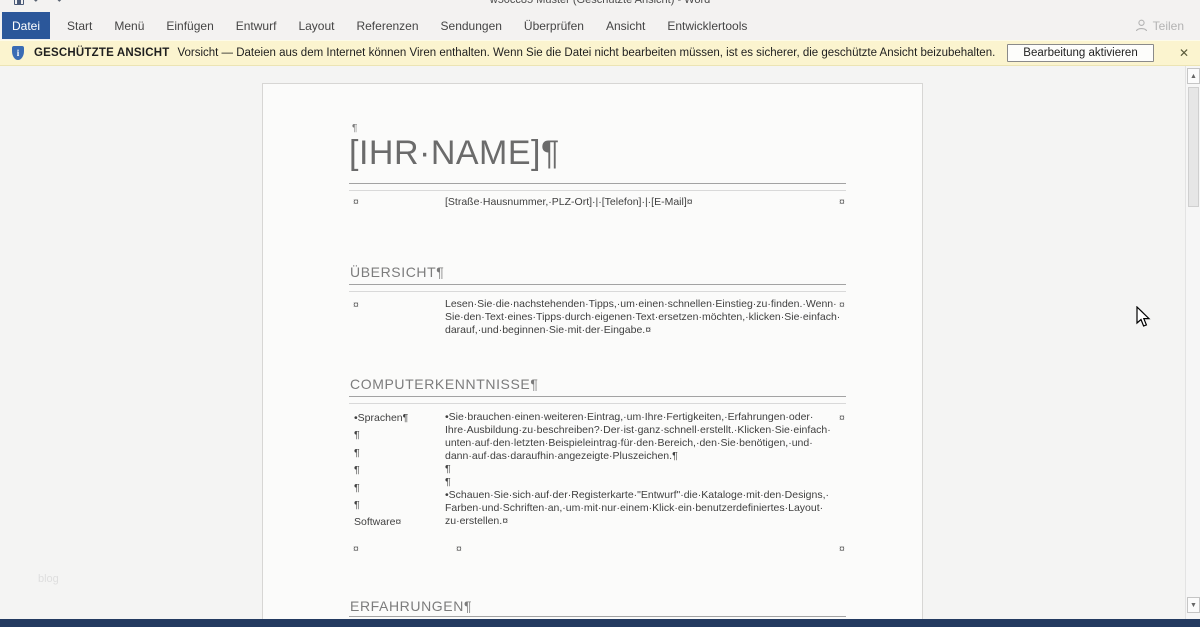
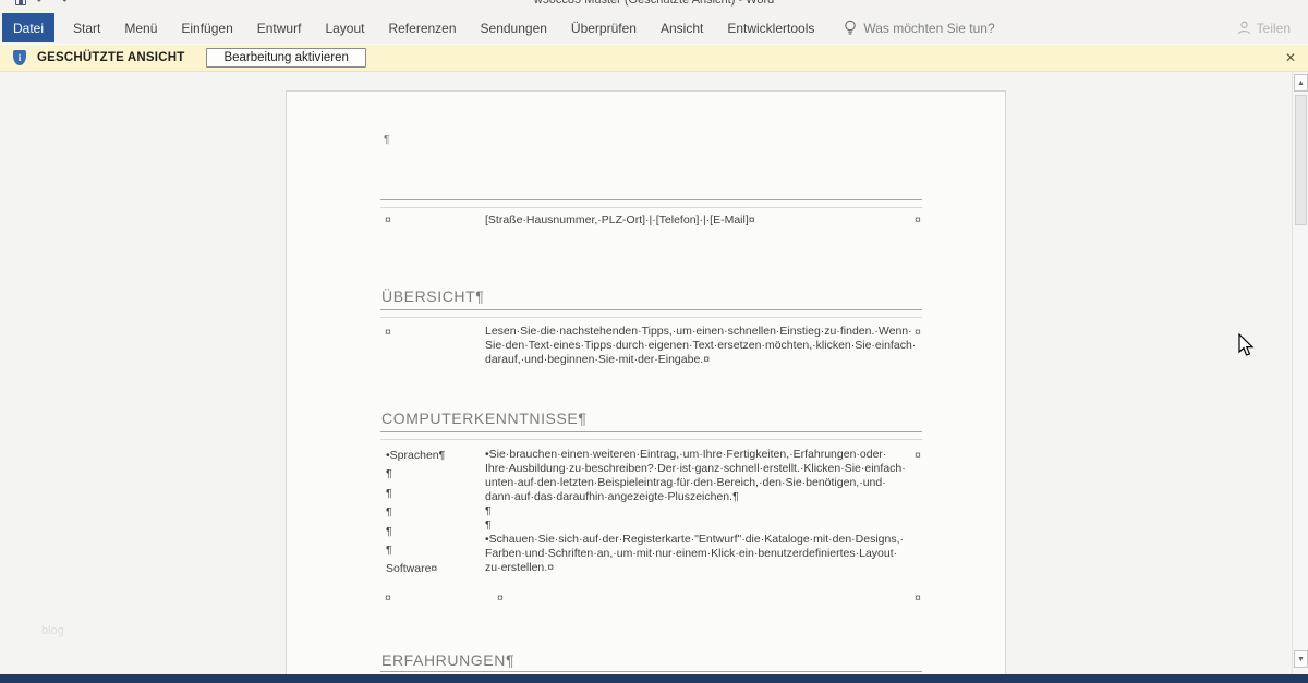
  ↶
  ↷
  w50cc85 Muster (Geschützte Ansicht) - Word
  Datei
  Start
  Menü
  Einfügen
  Entwurf
  Layout
  Referenzen
  Sendungen
  Überprüfen
  Ansicht
  Entwicklertools
+ Was möchten Sie tun?
  Teilen
  i
  GESCHÜTZTE ANSICHT
- Vorsicht — Dateien aus dem Internet können Viren enthalten. Wenn Sie die Datei nicht bearbeiten müssen, ist es sicherer, die geschützte Ansicht beizubehalten.
  Bearbeitung aktivieren
  ✕
  ¶
- [IHR·NAME]¶
  ¤
  [Straße·Hausnummer,·PLZ-Ort]·|·[Telefon]·|·[E-Mail]¤
  ¤
  ÜBERSICHT¶
  ¤
  Lesen·Sie·die·nachstehenden·Tipps,·um·einen·schnellen·Einstieg·zu·finden.·Wenn·
  Sie·den·Text·eines·Tipps·durch·eigenen·Text·ersetzen·möchten,·klicken·Sie·einfach·
  darauf,·und·beginnen·Sie·mit·der·Eingabe.¤
  ¤
  COMPUTERKENNTNISSE¶
  •Sprachen¶
  ¶
  ¶
  ¶
  ¶
  ¶
  Software¤
  •Sie·brauchen·einen·weiteren·Eintrag,·um·Ihre·Fertigkeiten,·Erfahrungen·oder·
  Ihre·Ausbildung·zu·beschreiben?·Der·ist·ganz·schnell·erstellt.·Klicken·Sie·einfach·
  unten·auf·den·letzten·Beispieleintrag·für·den·Bereich,·den·Sie·benötigen,·und·
  dann·auf·das·daraufhin·angezeigte·Pluszeichen.¶
  ¶
  ¶
  •Schauen·Sie·sich·auf·der·Registerkarte·"Entwurf"·die·Kataloge·mit·den·Designs,·
  Farben·und·Schriften·an,·um·mit·nur·einem·Klick·ein·benutzerdefiniertes·Layout·
  zu·erstellen.¤
  ¤
  ¤
  ¤
  ¤
  ERFAHRUNGEN¶
